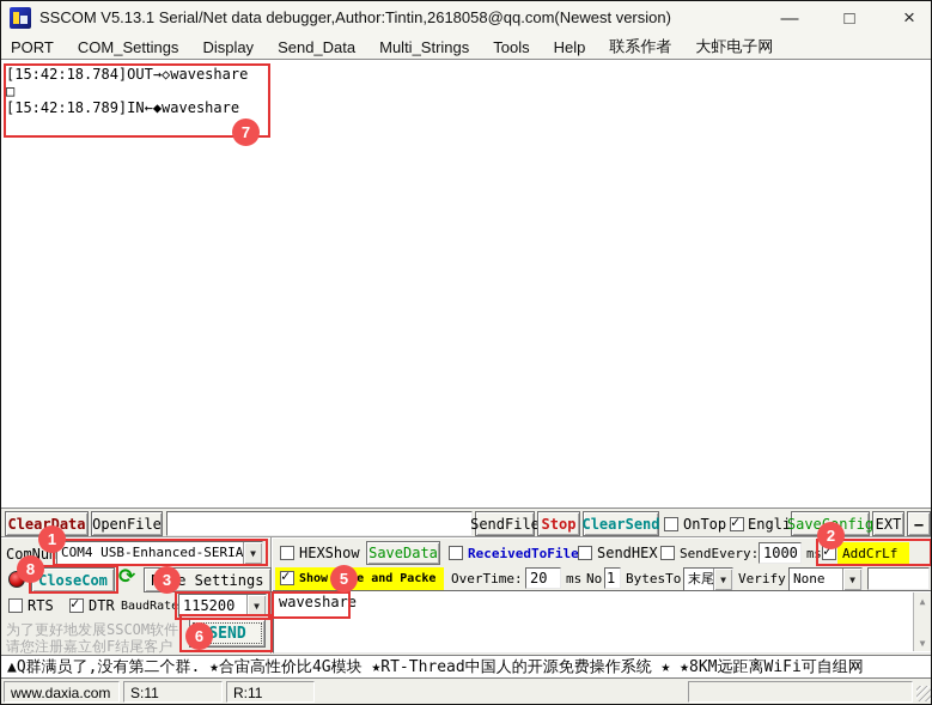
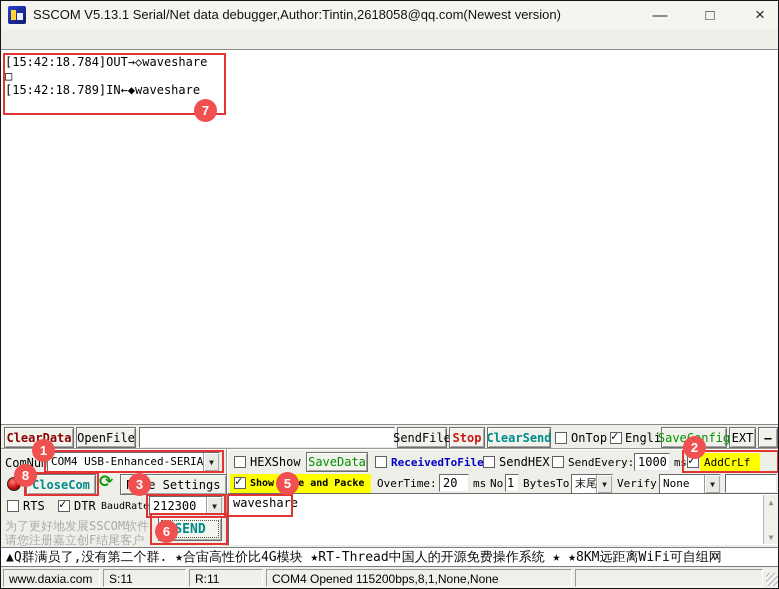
  SSCOM V5.13.1 Serial/Net data debugger,Author:Tintin,2618058@qq.com(Newest version)
  —
  □
  ×
- PORT
- COM_Settings
- Display
- Send_Data
- Multi_Strings
- Tools
- Help
- 联系作者
- 大虾电子网
  [15:42:18.784]OUT→◇waveshare
  □
  [15:42:18.789]IN←◆waveshare
  ClearData
  OpenFile
  SendFile
  Stop
  ClearSend
  OnTop
  ✓
  Engli
  Savenfig
  EXT
  —
  ComNum
  COM4 USB-Enhanced-SERIA
  ▼
  HEXShow
  SaveData
  ReceivedToFile
  SendHEX
  SendEvery:
  1000
  ✓
  AddCrLf
  CloseCom
  ⟳
  e Settings
  ✓
  Showe and Packe
  OverTime:
  20
  ms
  No
  1
  BytesTo
  末尾
  ▼
  Verify
  None
  ▼
  RTS
  ✓
  DTR
  BaudRate
- 115200
+ 212300
  ▼
  waveshare
  ▲
  ▼
  为了更好地发展SSCOM软件
  请您注册嘉立创F结尾客户
  SEND
  ▲Q群满员了,没有第二个群. ★合宙高性价比4G模块 ★RT-Thread中国人的开源免费操作系统 ★ ★8KM远距离WiFi可自组网
  www.daxia.com
  S:11
  R:11
+ COM4 Opened 115200bps,8,1,None,None
  1
  2
  3
  8
  5
  6
  7
